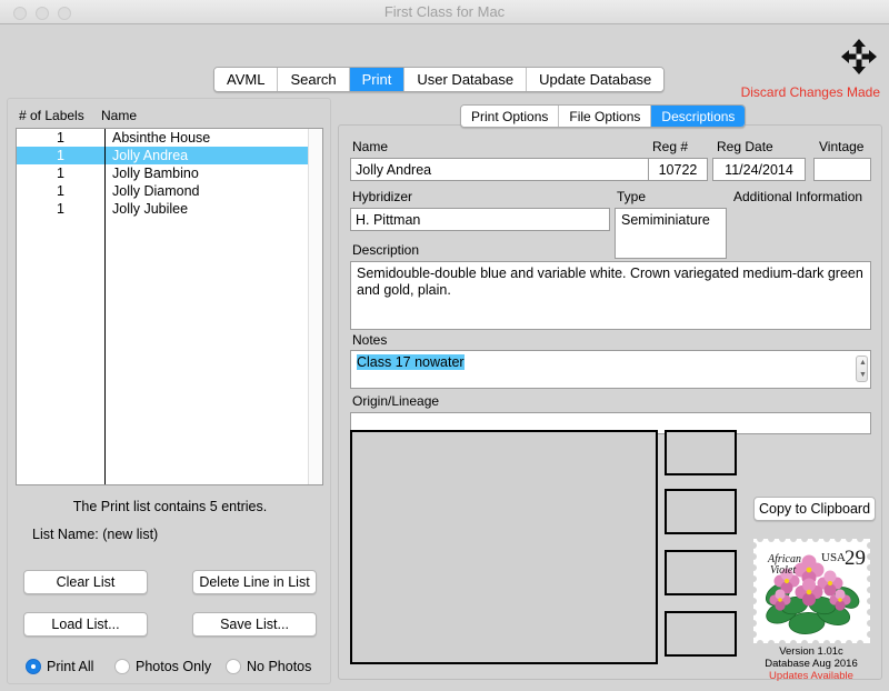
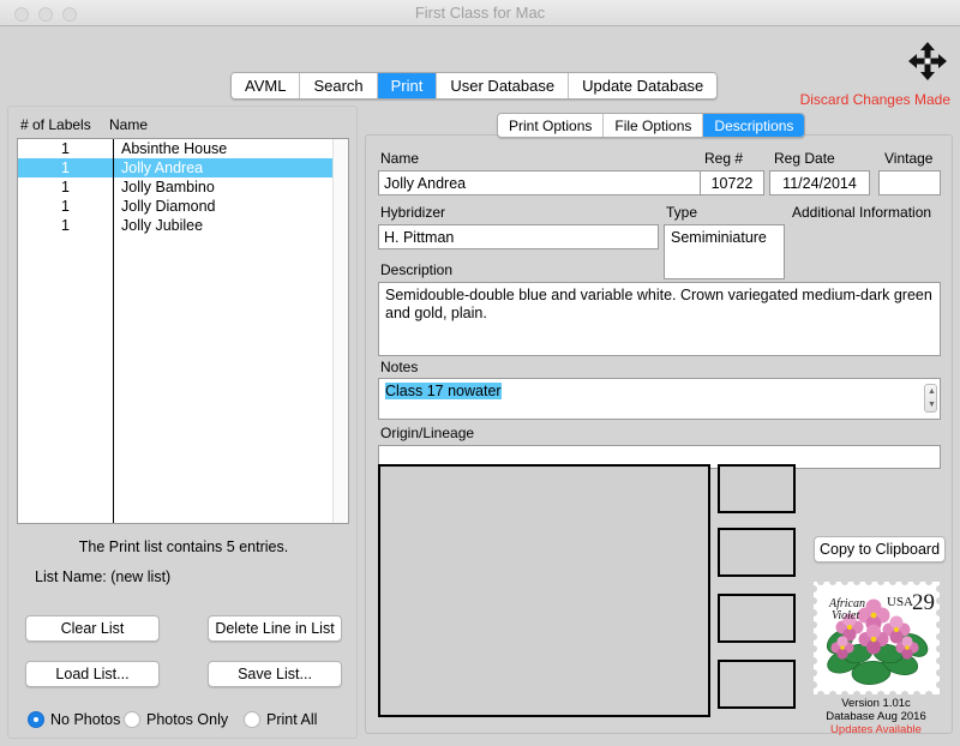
  First Class for Mac
  AVML
  Search
  Print
  User Database
  Update Database
  Discard Changes Made
  # of Labels
  Name
  1
  Absinthe House
  1
  Jolly Andrea
  1
  Jolly Bambino
  1
  Jolly Diamond
  1
  Jolly Jubilee
  The Print list contains 5 entries.
  List Name: (new list)
  Clear List
  Delete Line in List
  Load List...
  Save List...
- Print All
+ No Photos
  Photos Only
- No Photos
+ Print All
  Print Options
  File Options
  Descriptions
  Name
  Jolly Andrea
  Reg #
  10722
  Reg Date
  11/24/2014
  Vintage
  Hybridizer
  H. Pittman
  Type
  Semiminiature
  Additional Information
  Description
  Semidouble-double blue and variable white. Crown variegated medium-dark green and gold, plain.
  Notes
  Class 17 nowater
  Origin/Lineage
  Copy to Clipboard
  African
  Violet
  USA
  29
  Version 1.01c
  Database Aug 2016
  Updates Available
